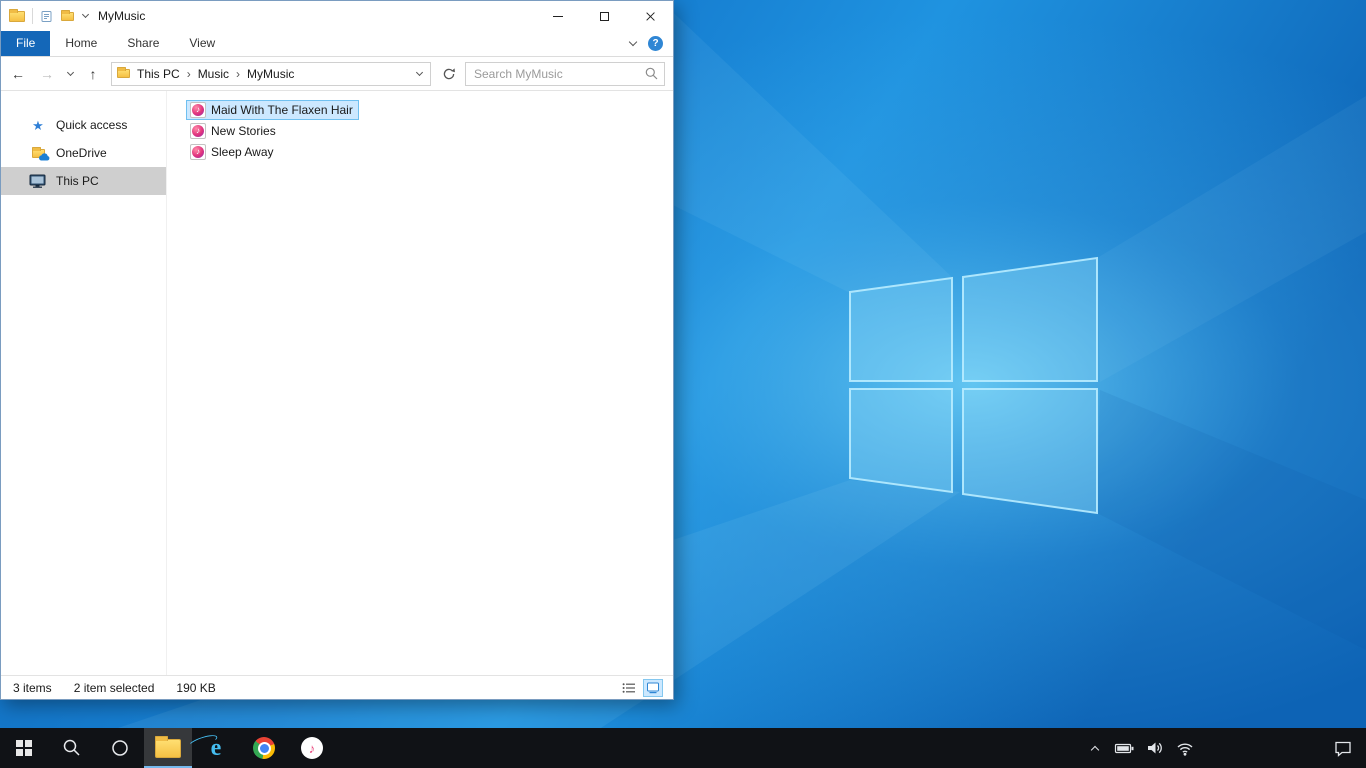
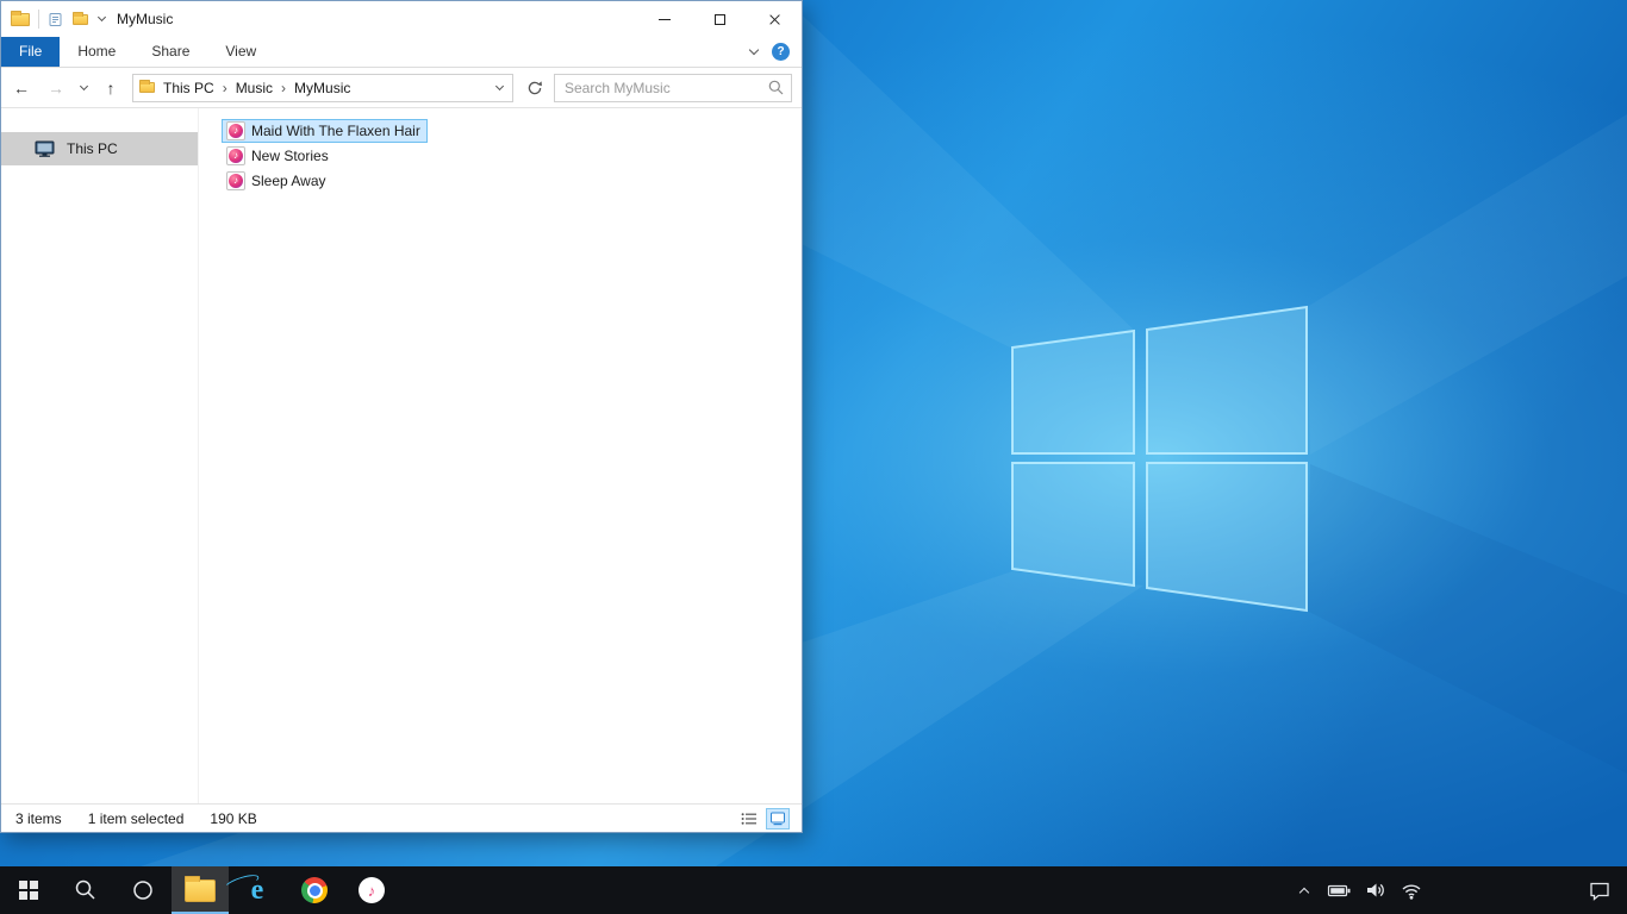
  MyMusic
  File
  Home
  Share
  View
  ?
  ←
  →
  ↑
  This PC
  ›
  Music
  ›
  MyMusic
  Search MyMusic
- ★
- Quick access
- OneDrive
  This PC
  ♪
  Maid With The Flaxen Hair
  ♪
  New Stories
  ♪
  Sleep Away
  3 items
- 2 item selected
+ 1 item selected
  190 KB
  e
  ♪
